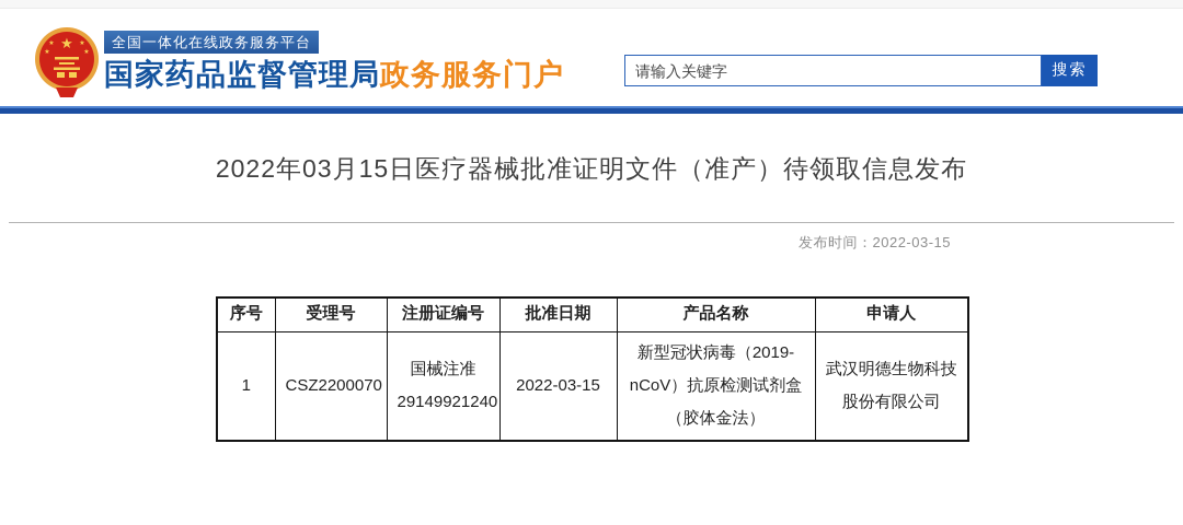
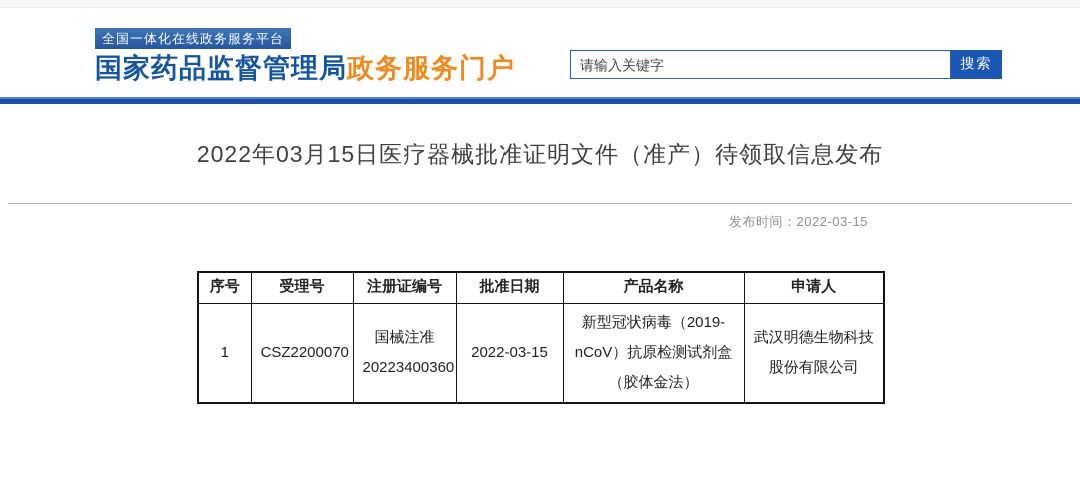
- ★
  全国一体化在线政务服务平台
  国家药品监督管理局政务服务门户
  请输入关键字
  搜索
  2022年03月15日医疗器械批准证明文件（准产）待领取信息发布
  发布时间：2022-03-15
  序号	受理号	注册证编号	批准日期	产品名称	申请人
- 1	CSZ2200070	国械注准 29149921240	2022-03-15	新型冠状病毒（2019-nCoV）抗原检测试剂盒（胶体金法）	武汉明德生物科技股份有限公司
+ 1	CSZ2200070	国械注准 20223400360	2022-03-15	新型冠状病毒（2019-nCoV）抗原检测试剂盒（胶体金法）	武汉明德生物科技股份有限公司
